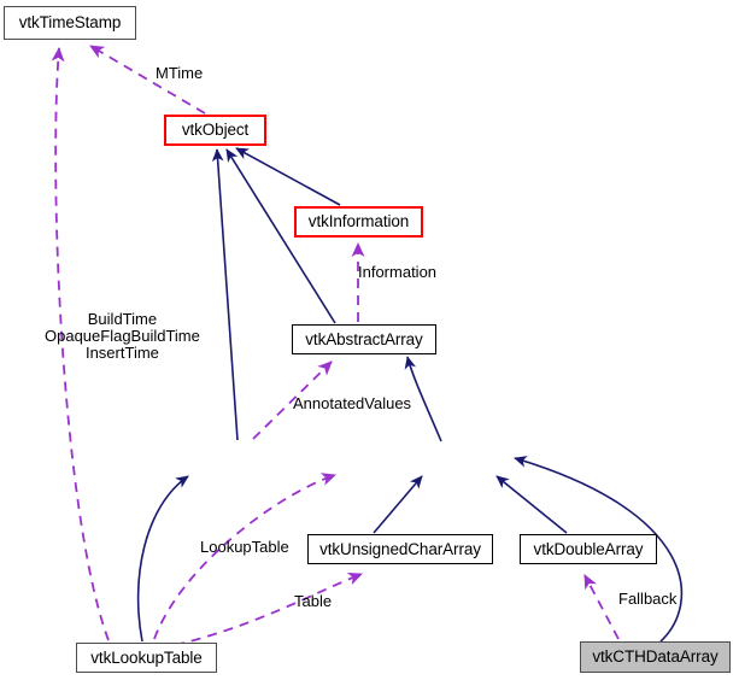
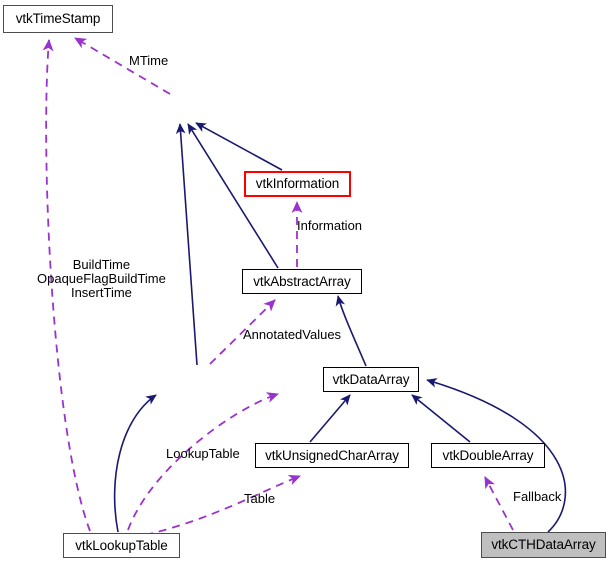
  vtkTimeStamp
- vtkObject
  vtkInformation
  vtkAbstractArray
+ vtkDataArray
  vtkUnsignedCharArray
  vtkDoubleArray
  vtkLookupTable
  vtkCTHDataArray
  MTime
  Information
  BuildTime
  OpaqueFlagBuildTime
  InsertTime
  AnnotatedValues
  LookupTable
  Table
  Fallback
